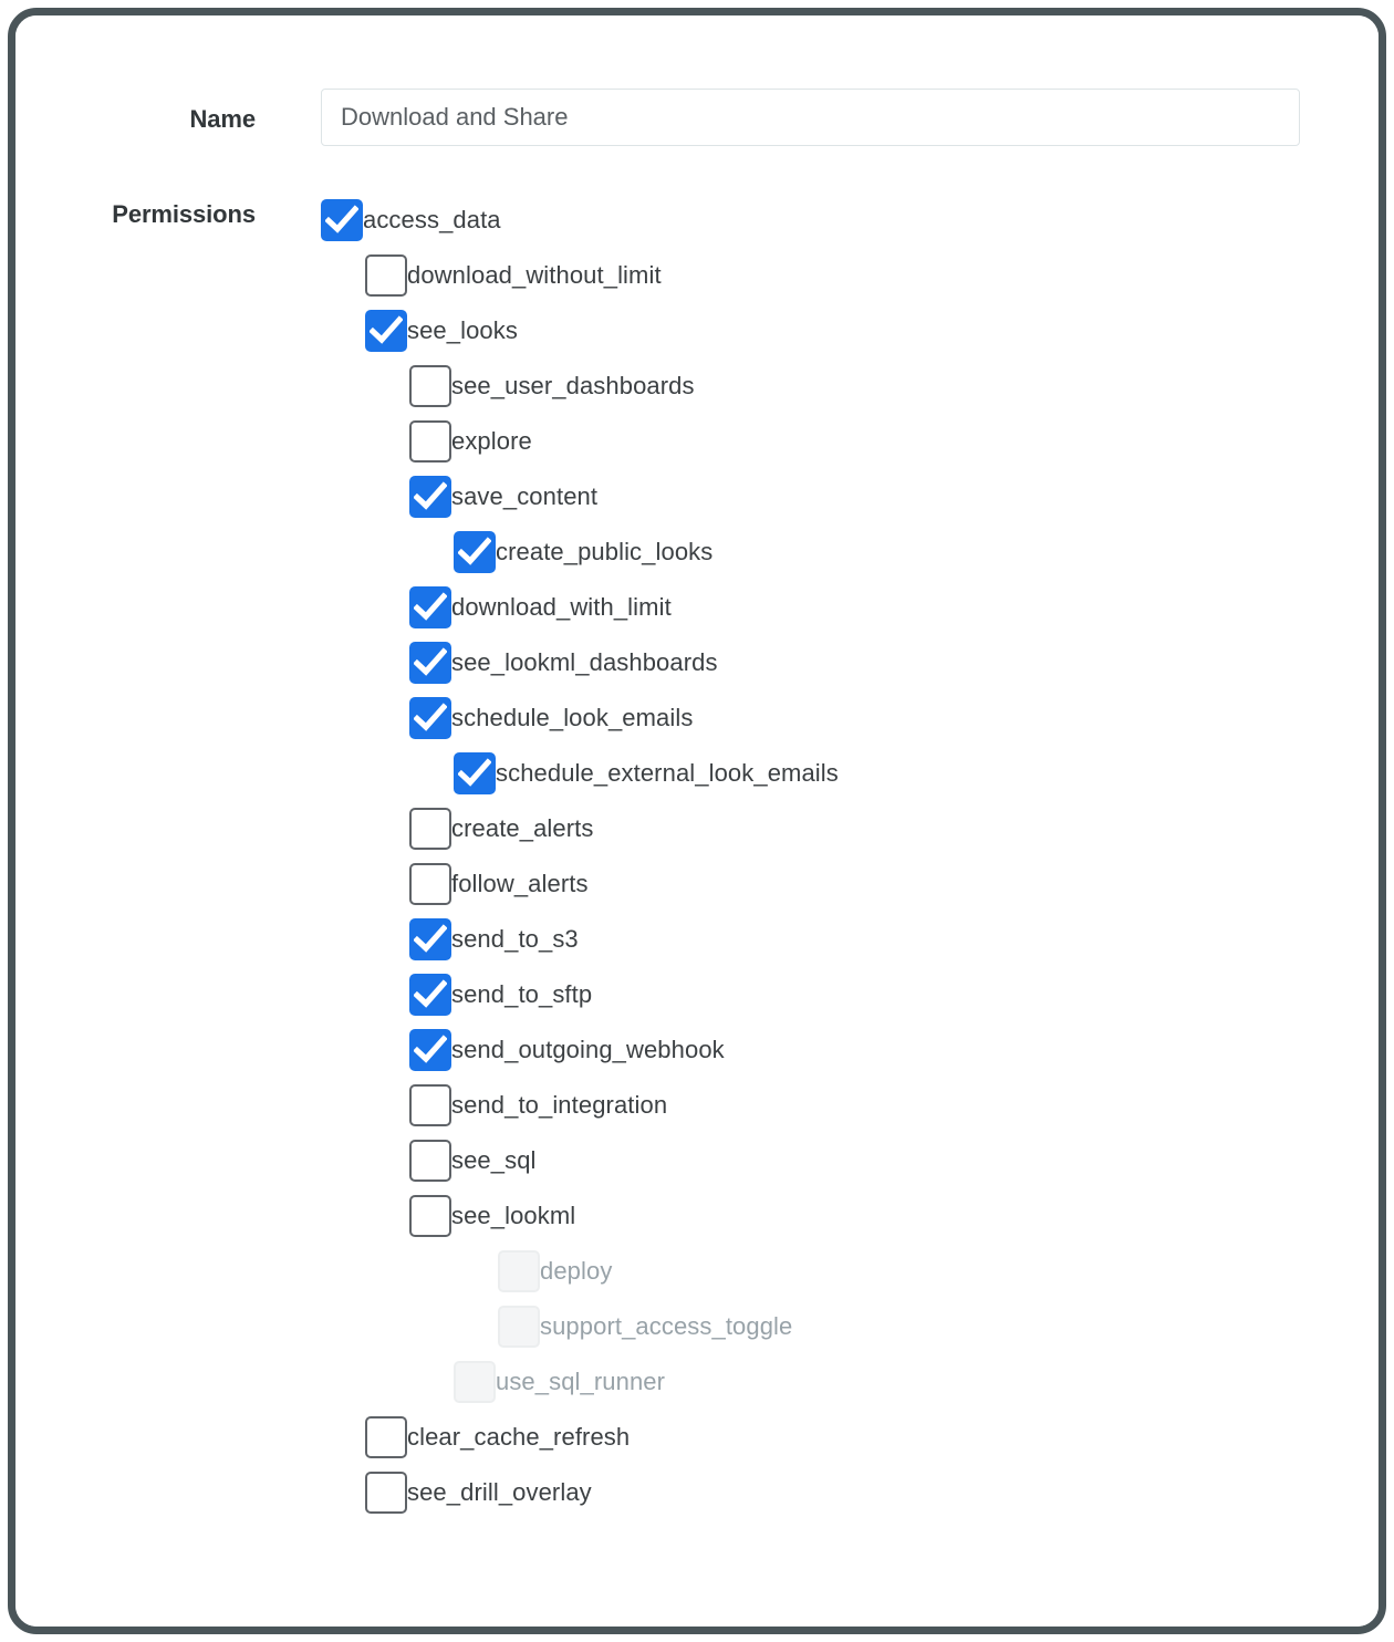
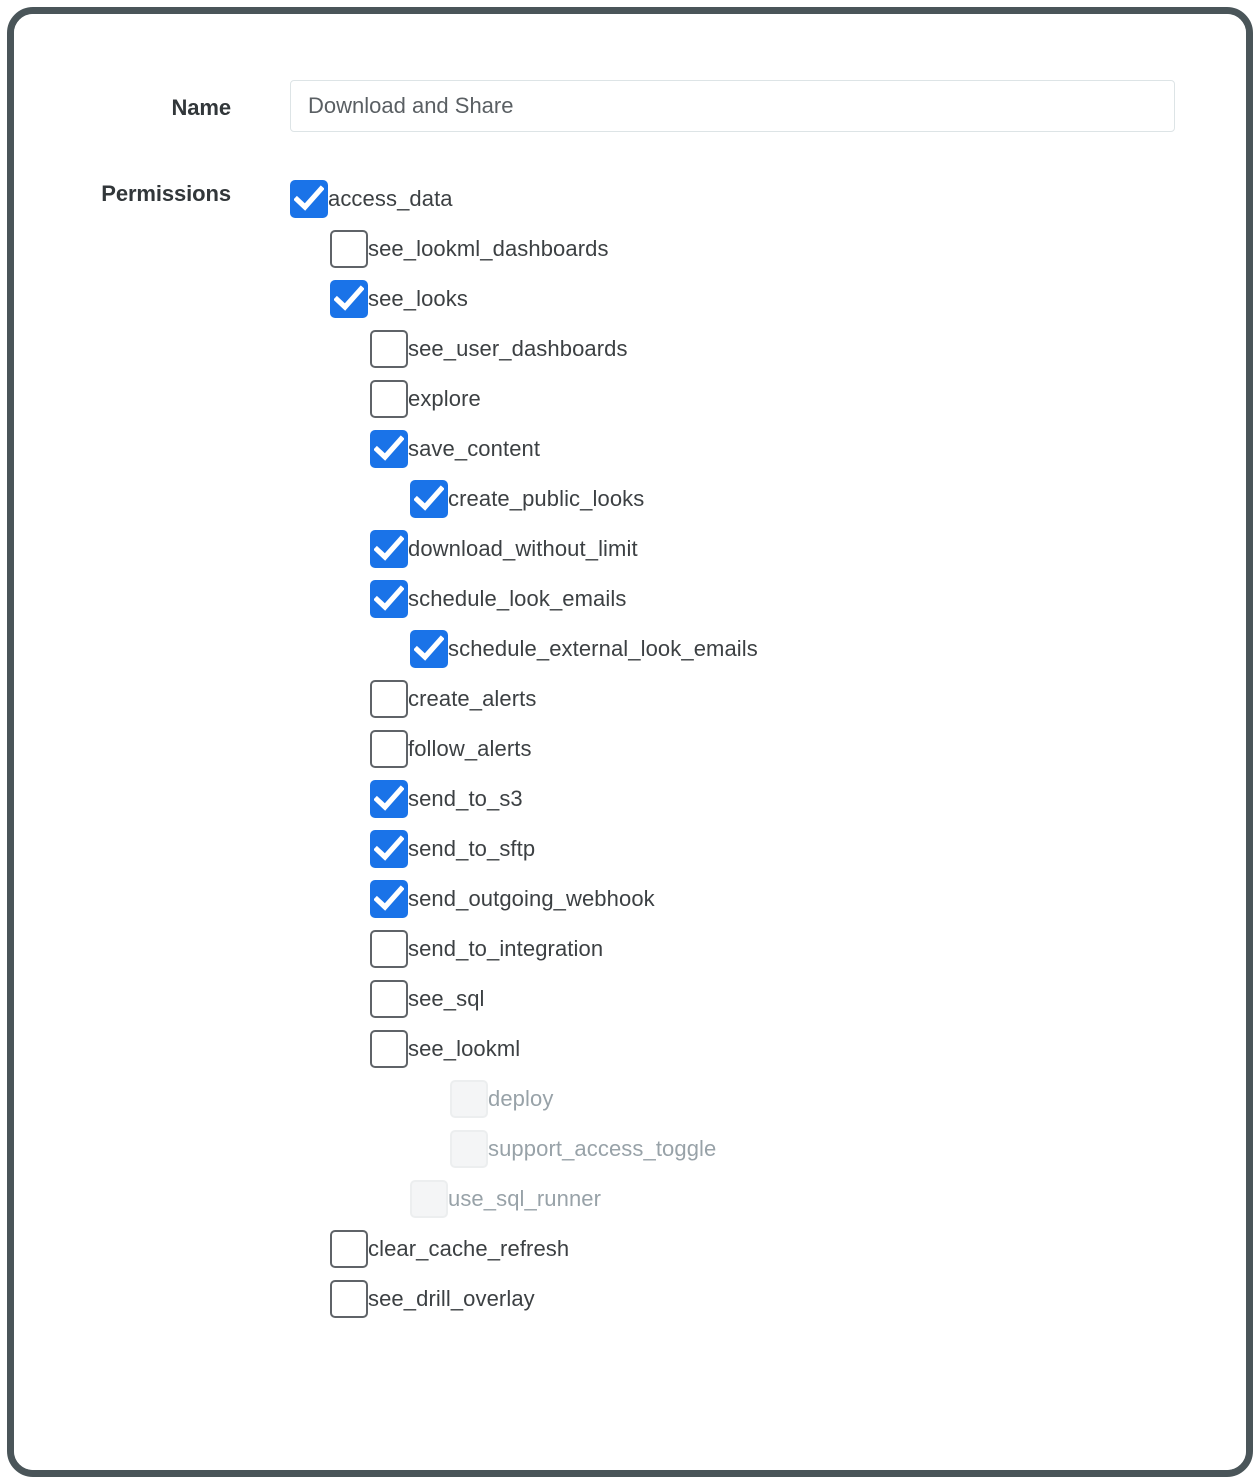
  Name
  Download and Share
  Permissions
  access_data
- download_without_limit
+ see_lookml_dashboards
  see_looks
  see_user_dashboards
  explore
  save_content
  create_public_looks
- download_with_limit
- see_lookml_dashboards
+ download_without_limit
  schedule_look_emails
  schedule_external_look_emails
  create_alerts
  follow_alerts
  send_to_s3
  send_to_sftp
  send_outgoing_webhook
  send_to_integration
  see_sql
  see_lookml
  deploy
  support_access_toggle
  use_sql_runner
  clear_cache_refresh
  see_drill_overlay
